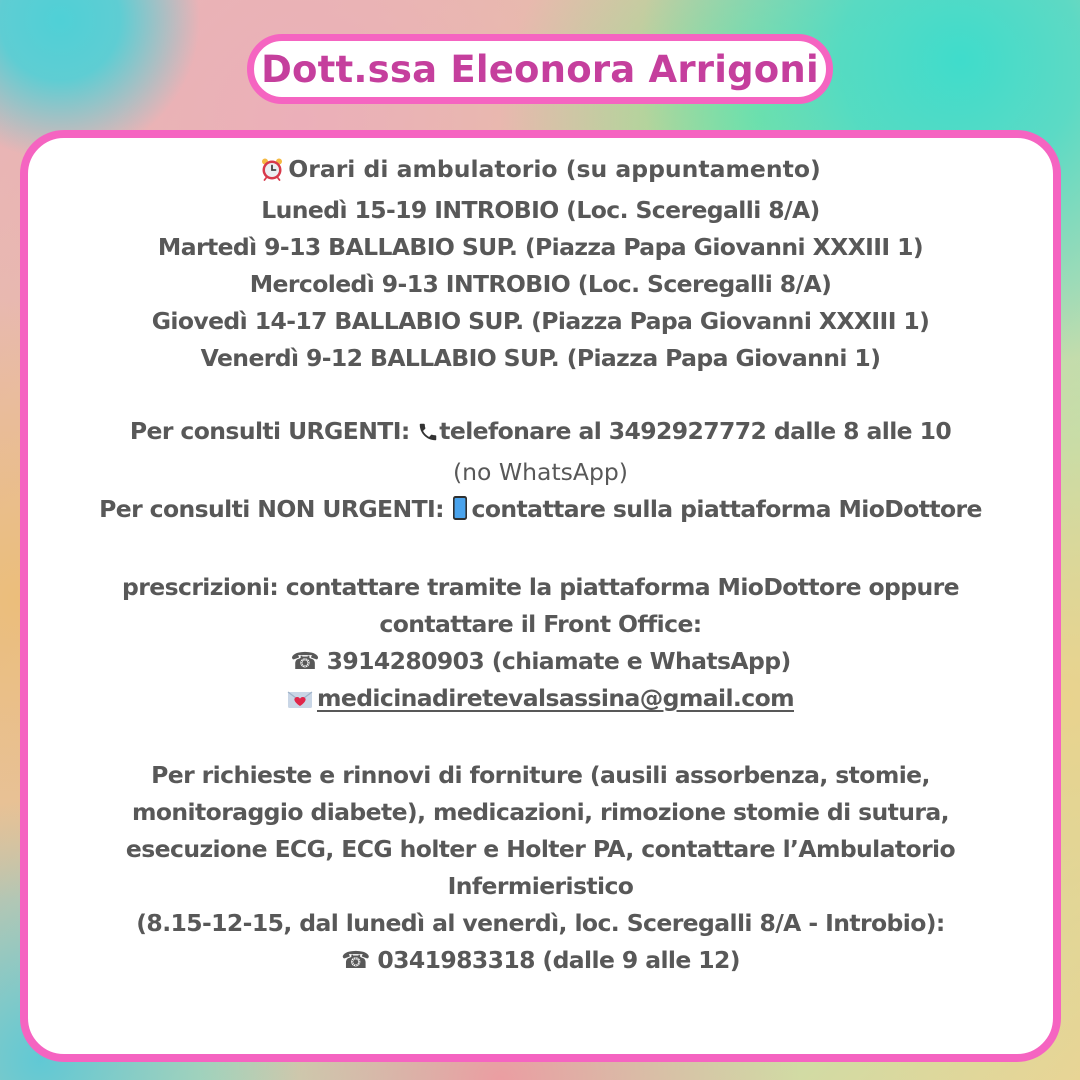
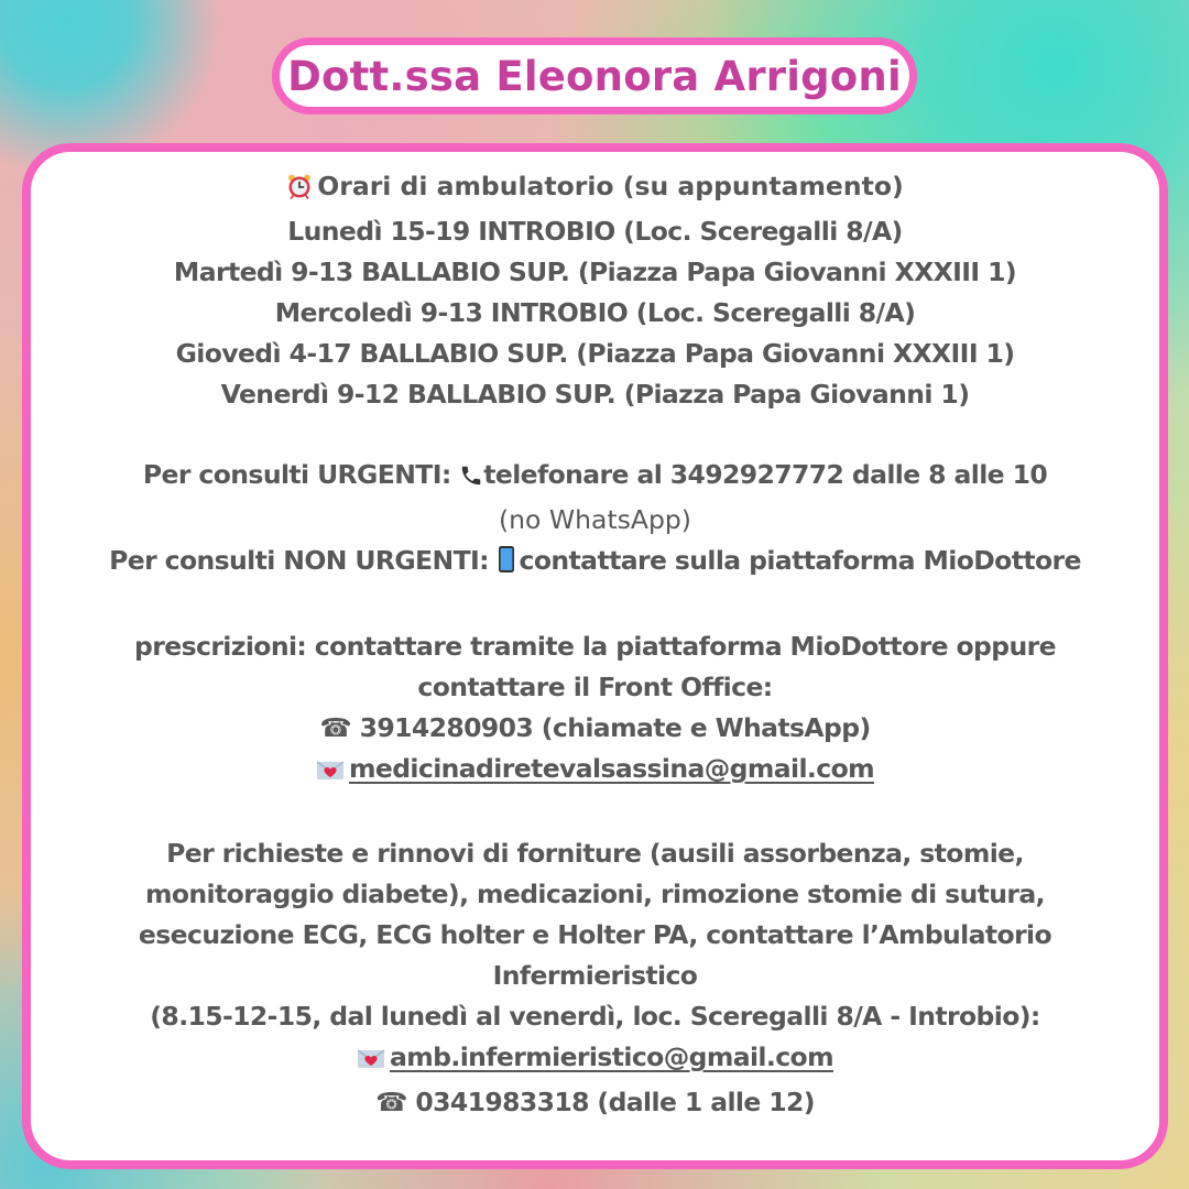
  Dott.ssa Eleonora Arrigoni
  Orari di ambulatorio (su appuntamento)
  Lunedì 15-19 INTROBIO (Loc. Sceregalli 8/A)
  Martedì 9-13 BALLABIO SUP. (Piazza Papa Giovanni XXXIII 1)
  Mercoledì 9-13 INTROBIO (Loc. Sceregalli 8/A)
- Giovedì 14-17 BALLABIO SUP. (Piazza Papa Giovanni XXXIII 1)
+ Giovedì 4-17 BALLABIO SUP. (Piazza Papa Giovanni XXXIII 1)
  Venerdì 9-12 BALLABIO SUP. (Piazza Papa Giovanni 1)
  Per consulti URGENTI: telefonare al 3492927772 dalle 8 alle 10
  (no WhatsApp)
  Per consulti NON URGENTI: contattare sulla piattaforma MioDottore
  prescrizioni: contattare tramite la piattaforma MioDottore oppure
  contattare il Front Office:
  ☎ 3914280903 (chiamate e WhatsApp)
  medicinadiretevalsassina@gmail.com
  Per richieste e rinnovi di forniture (ausili assorbenza, stomie,
  monitoraggio diabete), medicazioni, rimozione stomie di sutura,
  esecuzione ECG, ECG holter e Holter PA, contattare l’Ambulatorio
  Infermieristico
  (8.15-12-15, dal lunedì al venerdì, loc. Sceregalli 8/A - Introbio):
+ amb.infermieristico@gmail.com
- ☎ 0341983318 (dalle 9 alle 12)
+ ☎ 0341983318 (dalle 1 alle 12)
